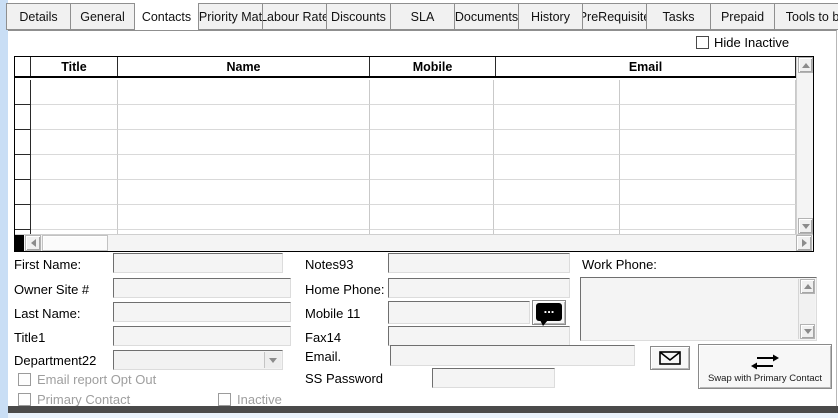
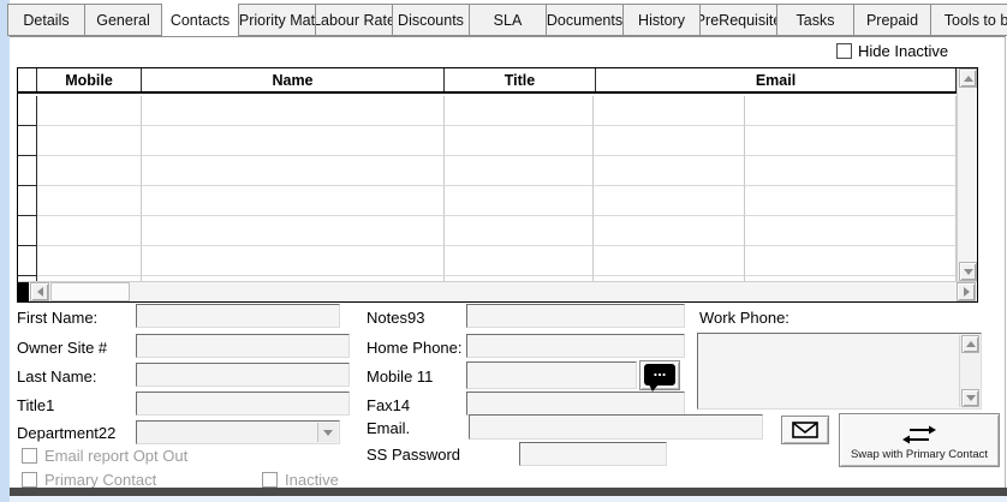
  Details
  General
  Contacts
  Priority Mat
  Labour Rat
  Discounts
  SLA
  Documents
  History
  PreRequisit
  Tasks
  Prepaid
  Tools to b
  Hide Inactive
- Title
+ Mobile
  Name
- Mobile
+ Title
  Email
  First Name:
  Owner Site #
  Last Name:
  Title1
  Department22
  Email report Opt Out
  Primary Contact
  Inactive
  Notes93
  Home Phone:
  Mobile 11
  ...
  Fax14
  Email.
  SS Password
  Work Phone:
  Swap with Primary Contact
